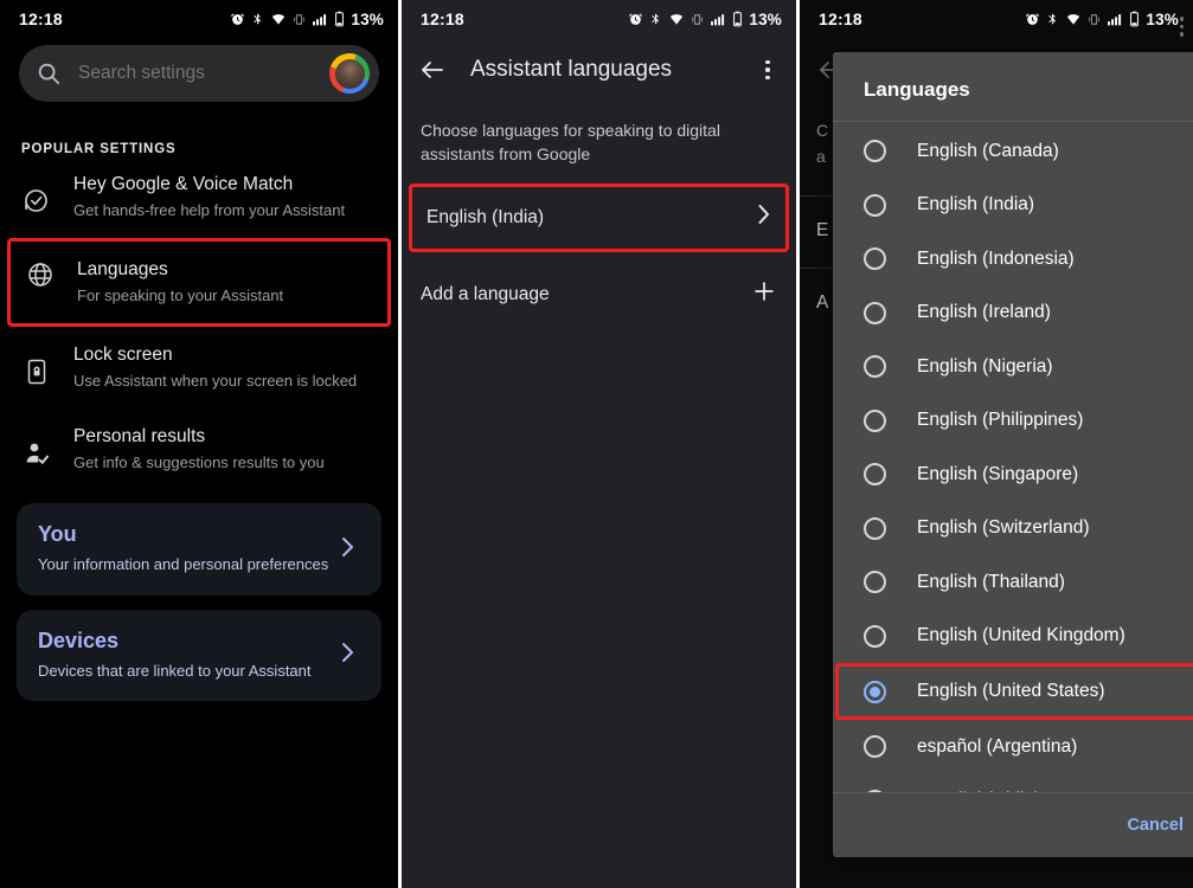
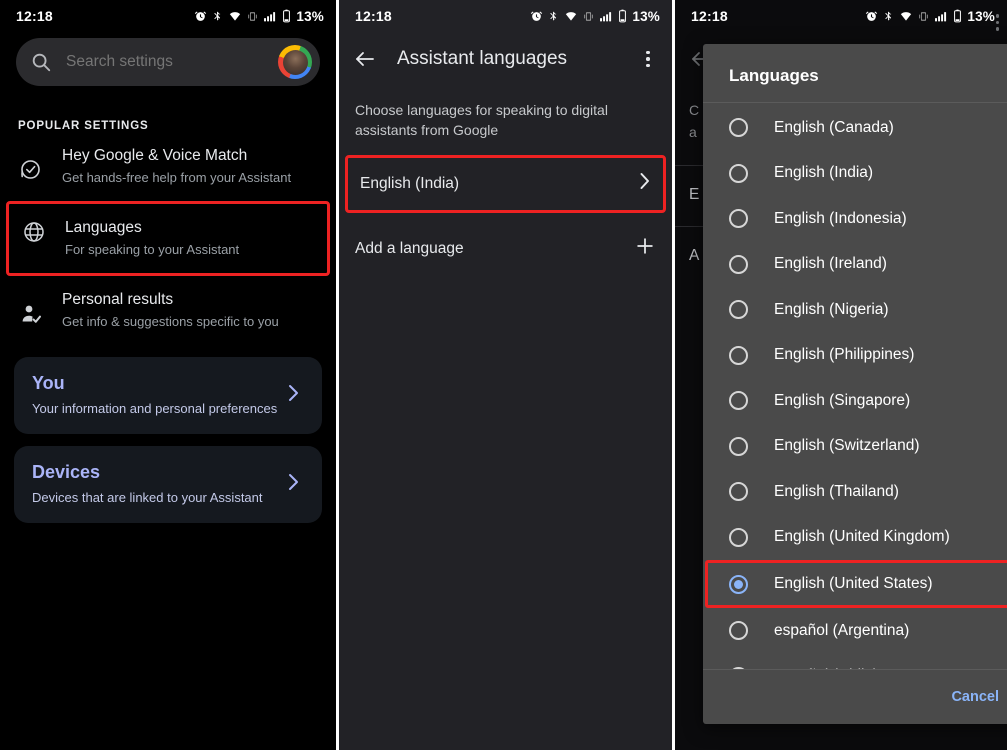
  12:18
  13%
  Search settings
  POPULAR SETTINGS
  Hey Google & Voice Match
  Get hands-free help from your Assistant
  Languages
  For speaking to your Assistant
- Lock screen
- Use Assistant when your screen is locked
  Personal results
- Get info & suggestions results to you
+ Get info & suggestions specific to you
  You
  Your information and personal preferences
  Devices
  Devices that are linked to your Assistant
  12:18
  13%
  Assistant languages
  Choose languages for speaking to digital assistants from Google
  English (India)
  Add a language
  12:18
  13%
  C
  a
  E
  A
  Languages
  English (Canada)
  English (India)
  English (Indonesia)
  English (Ireland)
  English (Nigeria)
  English (Philippines)
  English (Singapore)
  English (Switzerland)
  English (Thailand)
  English (United Kingdom)
  English (United States)
  español (Argentina)
  Cancel
